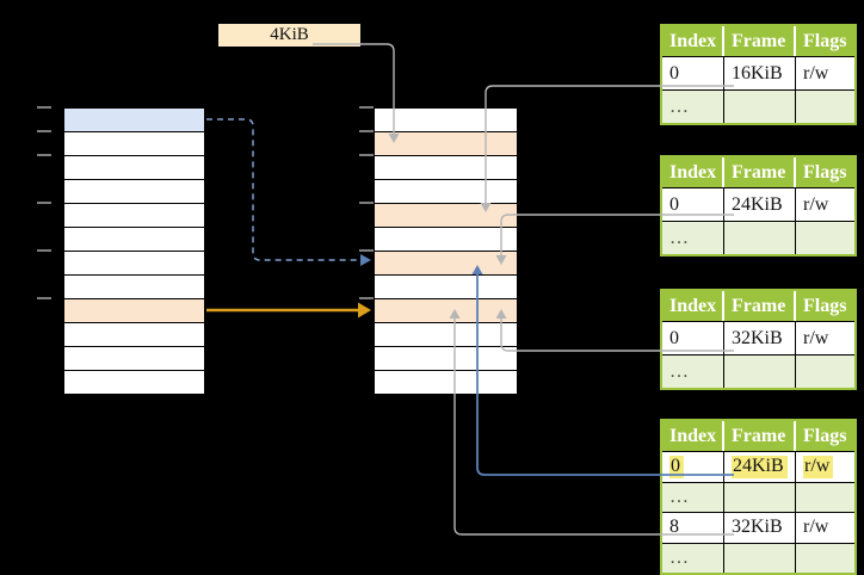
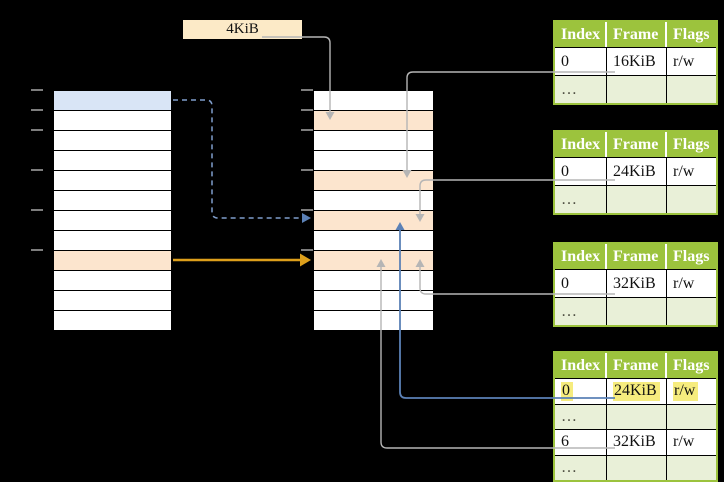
  4KiB
  Index
  Frame
  Flags
  0
  16KiB
  r/w
  …
  Index
  Frame
  Flags
  0
  24KiB
  r/w
  …
  Index
  Frame
  Flags
  0
  32KiB
  r/w
  …
  Index
  Frame
  Flags
  0
  24KiB
  r/w
  …
- 8
+ 6
  32KiB
  r/w
  …
